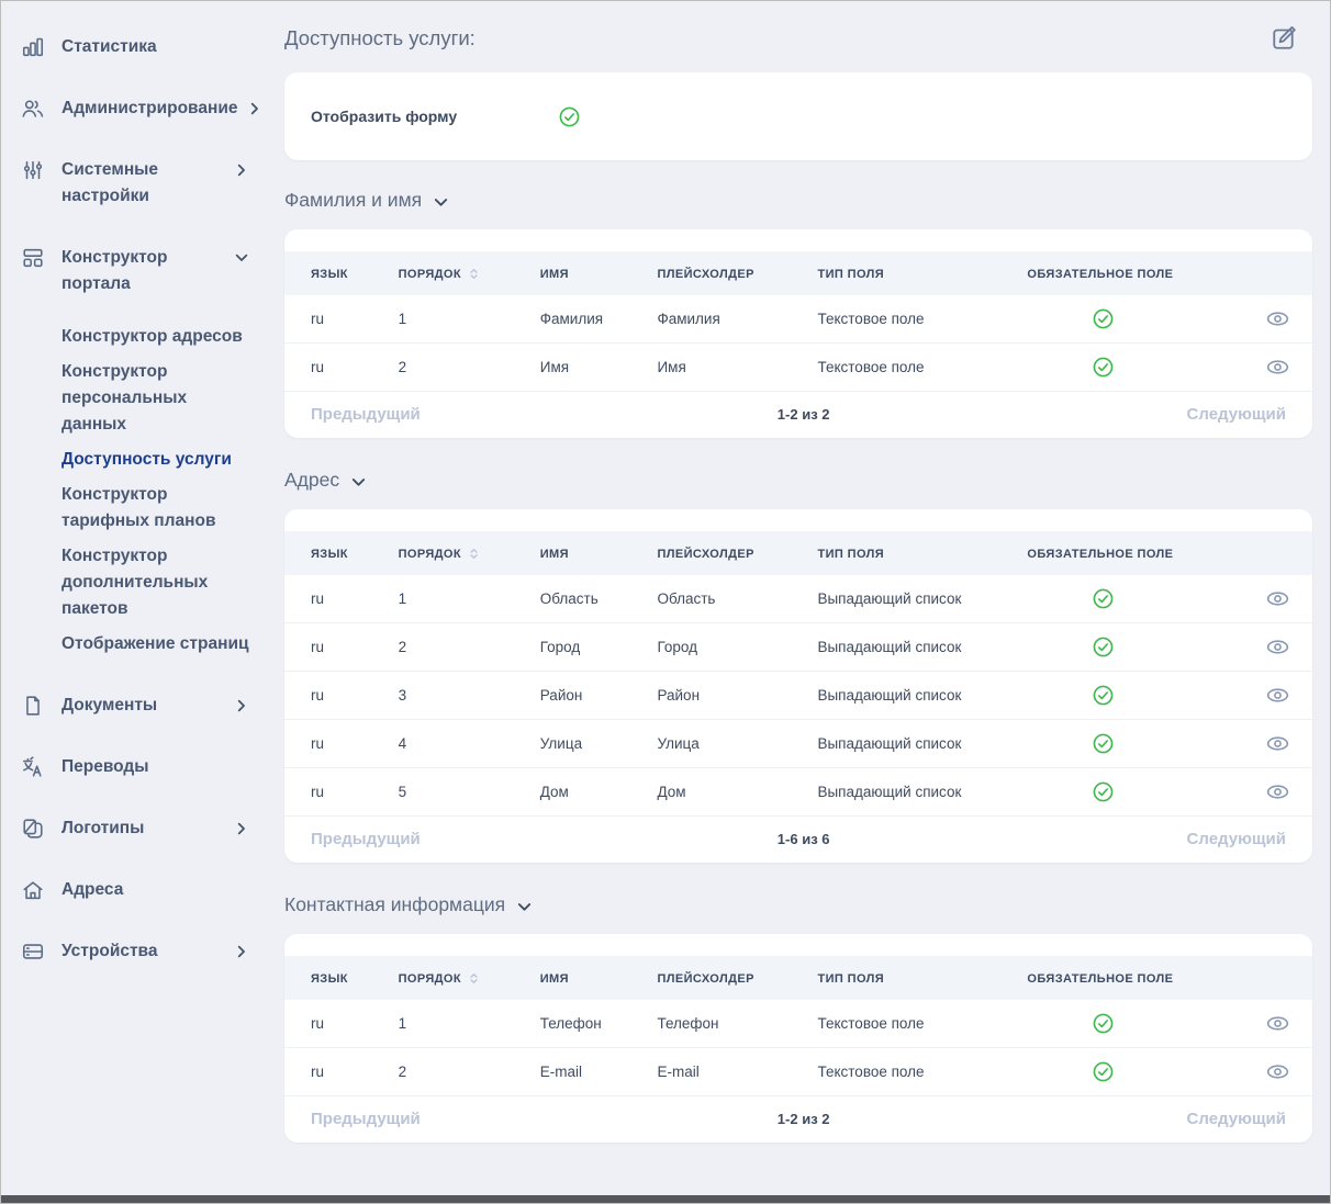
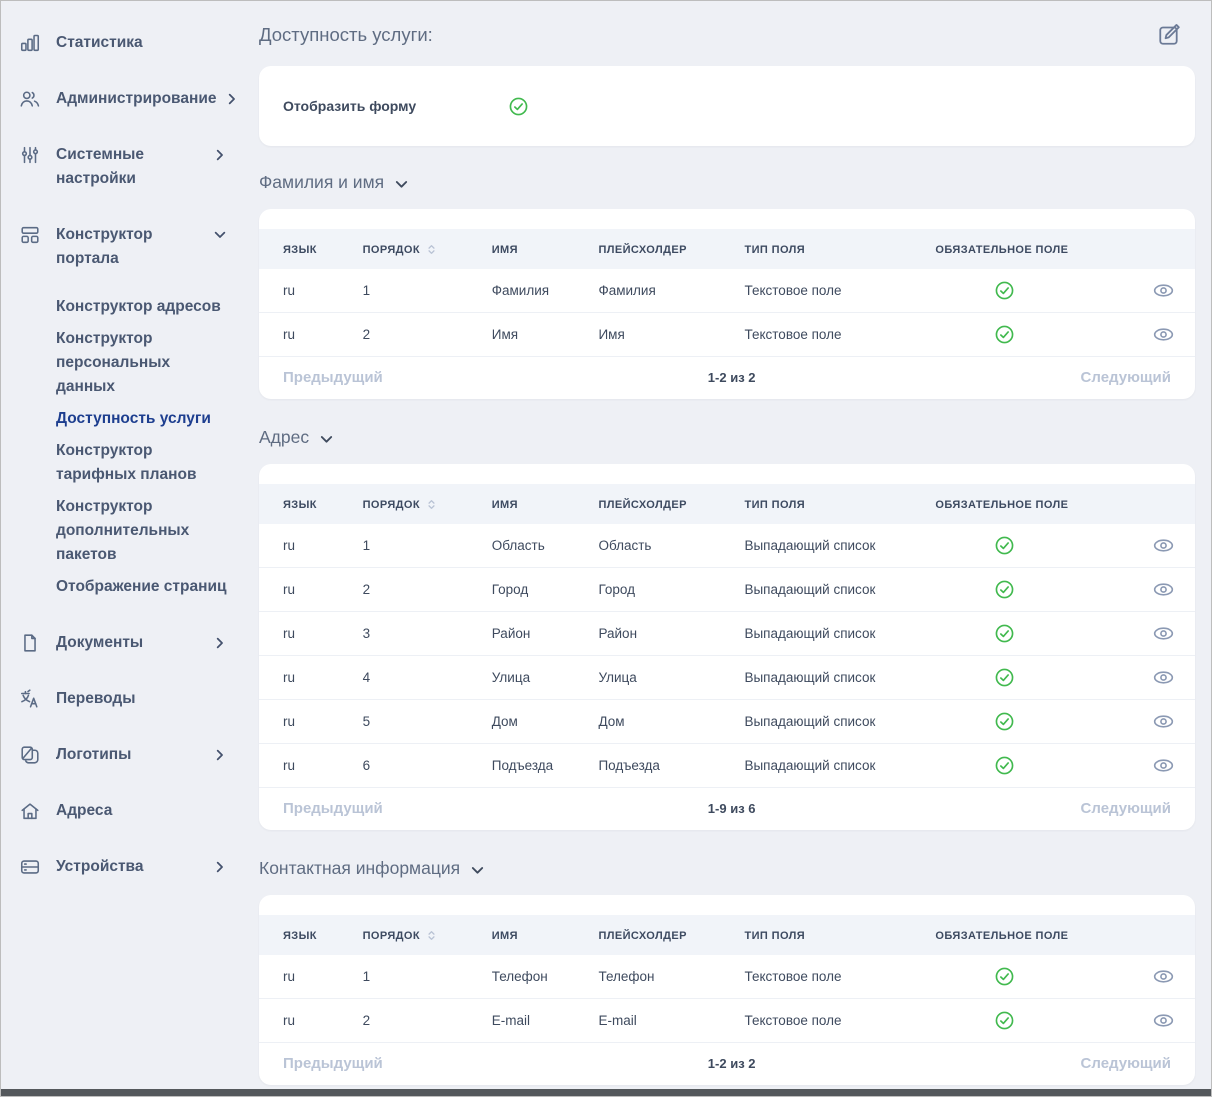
  Статистика
  Администрирование
  Системные настройки
  Конструктор портала
  Конструктор адресов
  Конструктор персональных данных
  Доступность услуги
  Конструктор тарифных планов
  Конструктор дополнительных пакетов
  Отображение страниц
  Документы
  Переводы
  Логотипы
  Адреса
  Устройства
  Доступность услуги:
  Отобразить форму
  Фамилия и имя
  ЯЗЫК	ПОРЯДОК	ИМЯ	ПЛЕЙСХОЛДЕР	ТИП ПОЛЯ	ОБЯЗАТЕЛЬНОЕ ПОЛЕ
  ru	1	Фамилия	Фамилия	Текстовое поле
  ru	2	Имя	Имя	Текстовое поле
  Предыдущий
  1-2 из 2
  Следующий
  Адрес
  ЯЗЫК	ПОРЯДОК	ИМЯ	ПЛЕЙСХОЛДЕР	ТИП ПОЛЯ	ОБЯЗАТЕЛЬНОЕ ПОЛЕ
  ru	1	Область	Область	Выпадающий список
  ru	2	Город	Город	Выпадающий список
  ru	3	Район	Район	Выпадающий список
  ru	4	Улица	Улица	Выпадающий список
  ru	5	Дом	Дом	Выпадающий список
+ ru	6	Подъезда	Подъезда	Выпадающий список
  Предыдущий
- 1-6 из 6
+ 1-9 из 6
  Следующий
  Контактная информация
  ЯЗЫК	ПОРЯДОК	ИМЯ	ПЛЕЙСХОЛДЕР	ТИП ПОЛЯ	ОБЯЗАТЕЛЬНОЕ ПОЛЕ
  ru	1	Телефон	Телефон	Текстовое поле
  ru	2	E-mail	E-mail	Текстовое поле
  Предыдущий
  1-2 из 2
  Следующий
